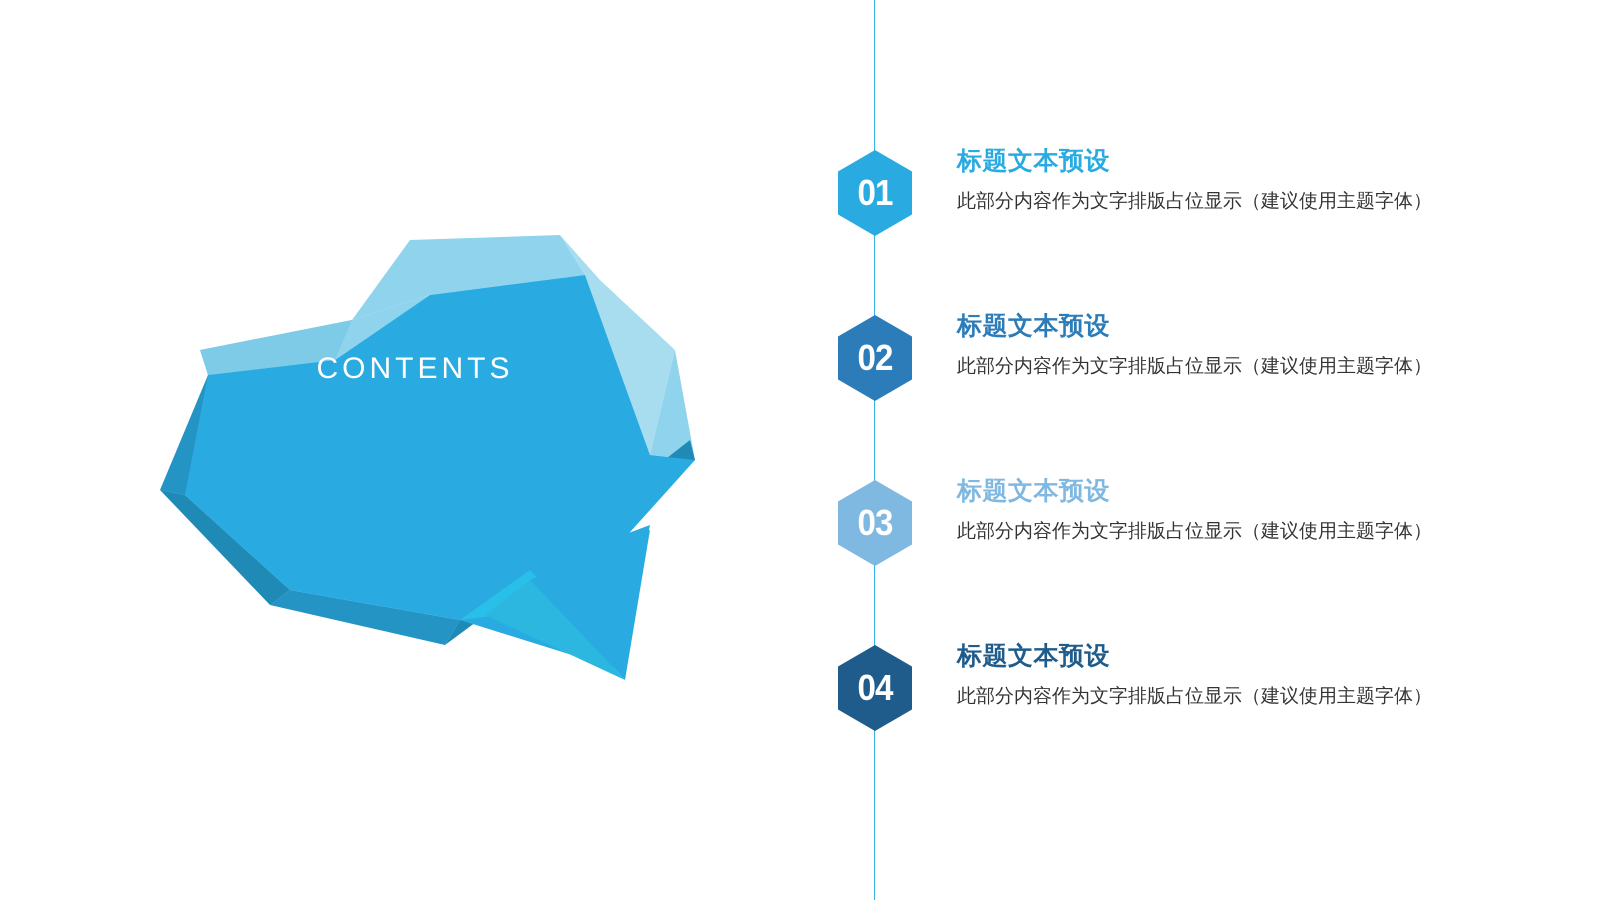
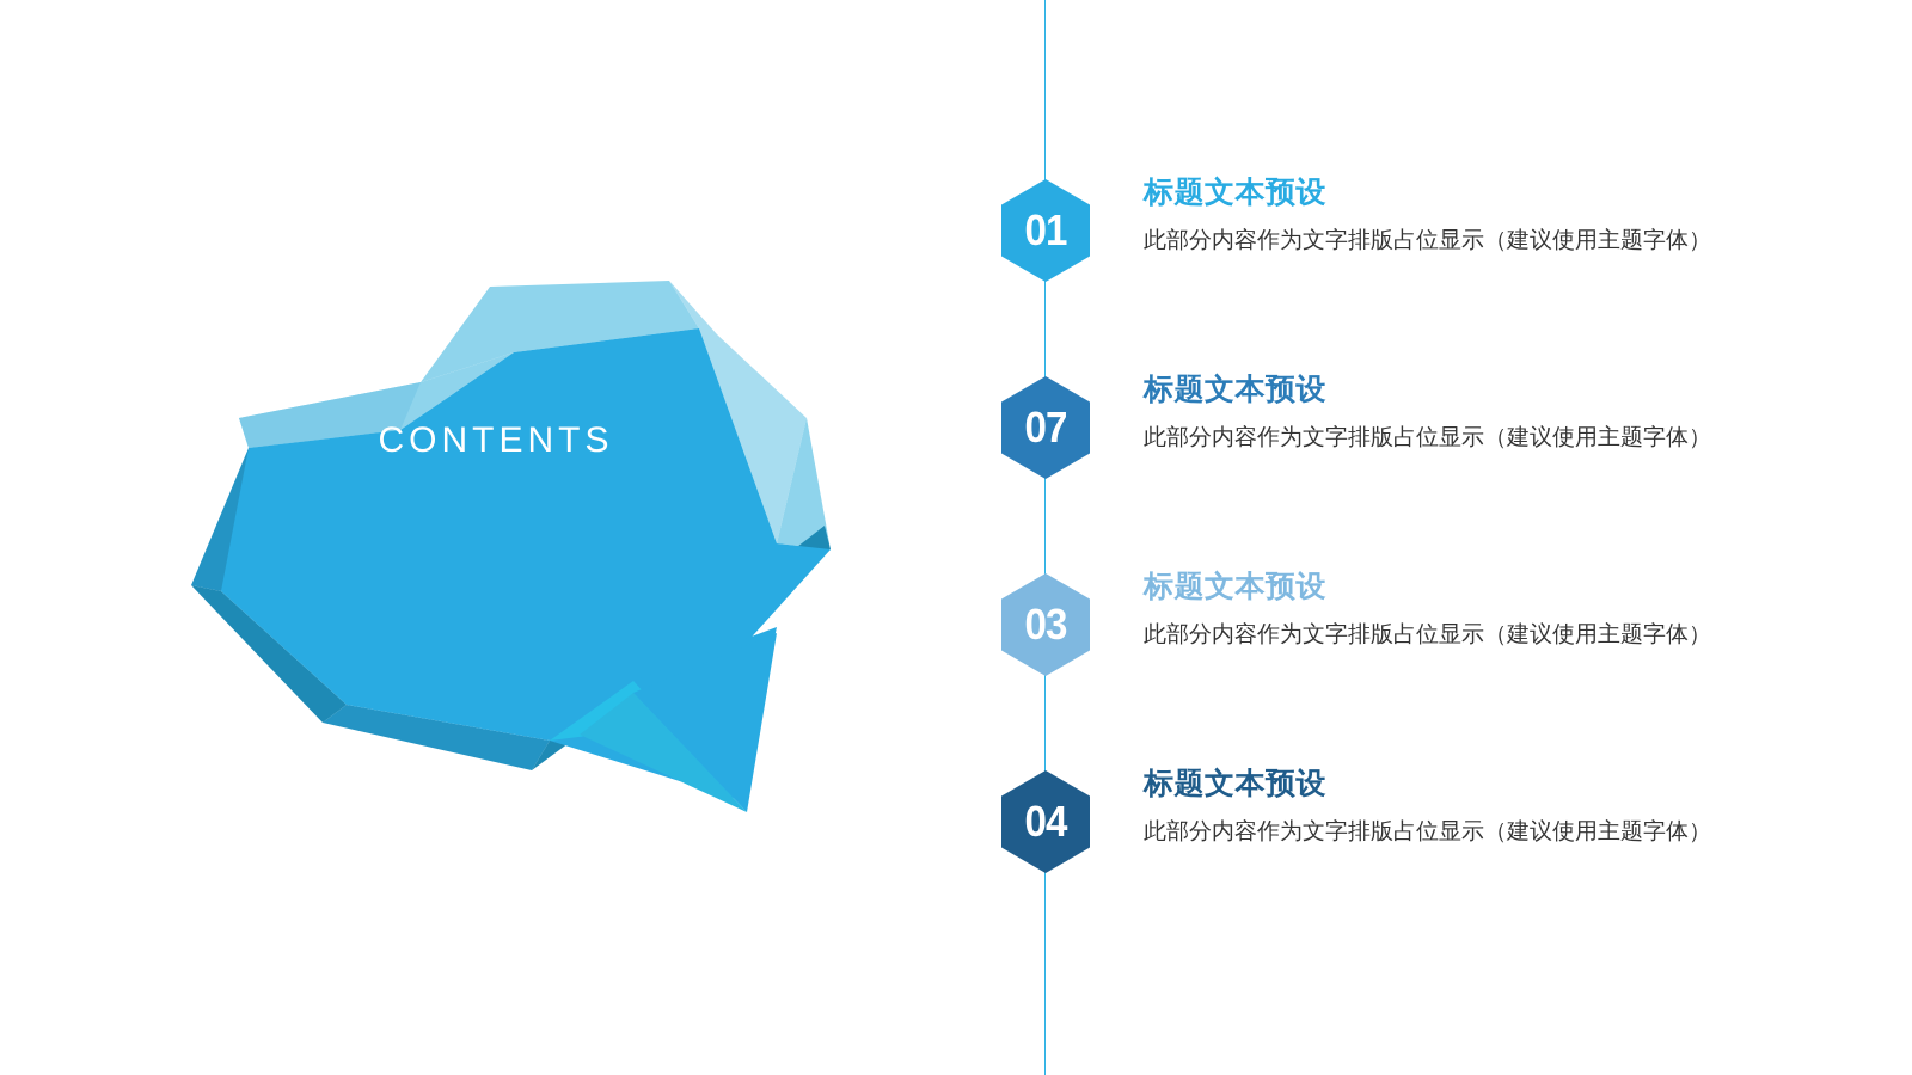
  CONTENTS
  01
  标题文本预设
  此部分内容作为文字排版占位显示（建议使用主题字体）
- 02
+ 07
  标题文本预设
  此部分内容作为文字排版占位显示（建议使用主题字体）
  03
  标题文本预设
  此部分内容作为文字排版占位显示（建议使用主题字体）
  04
  标题文本预设
  此部分内容作为文字排版占位显示（建议使用主题字体）
